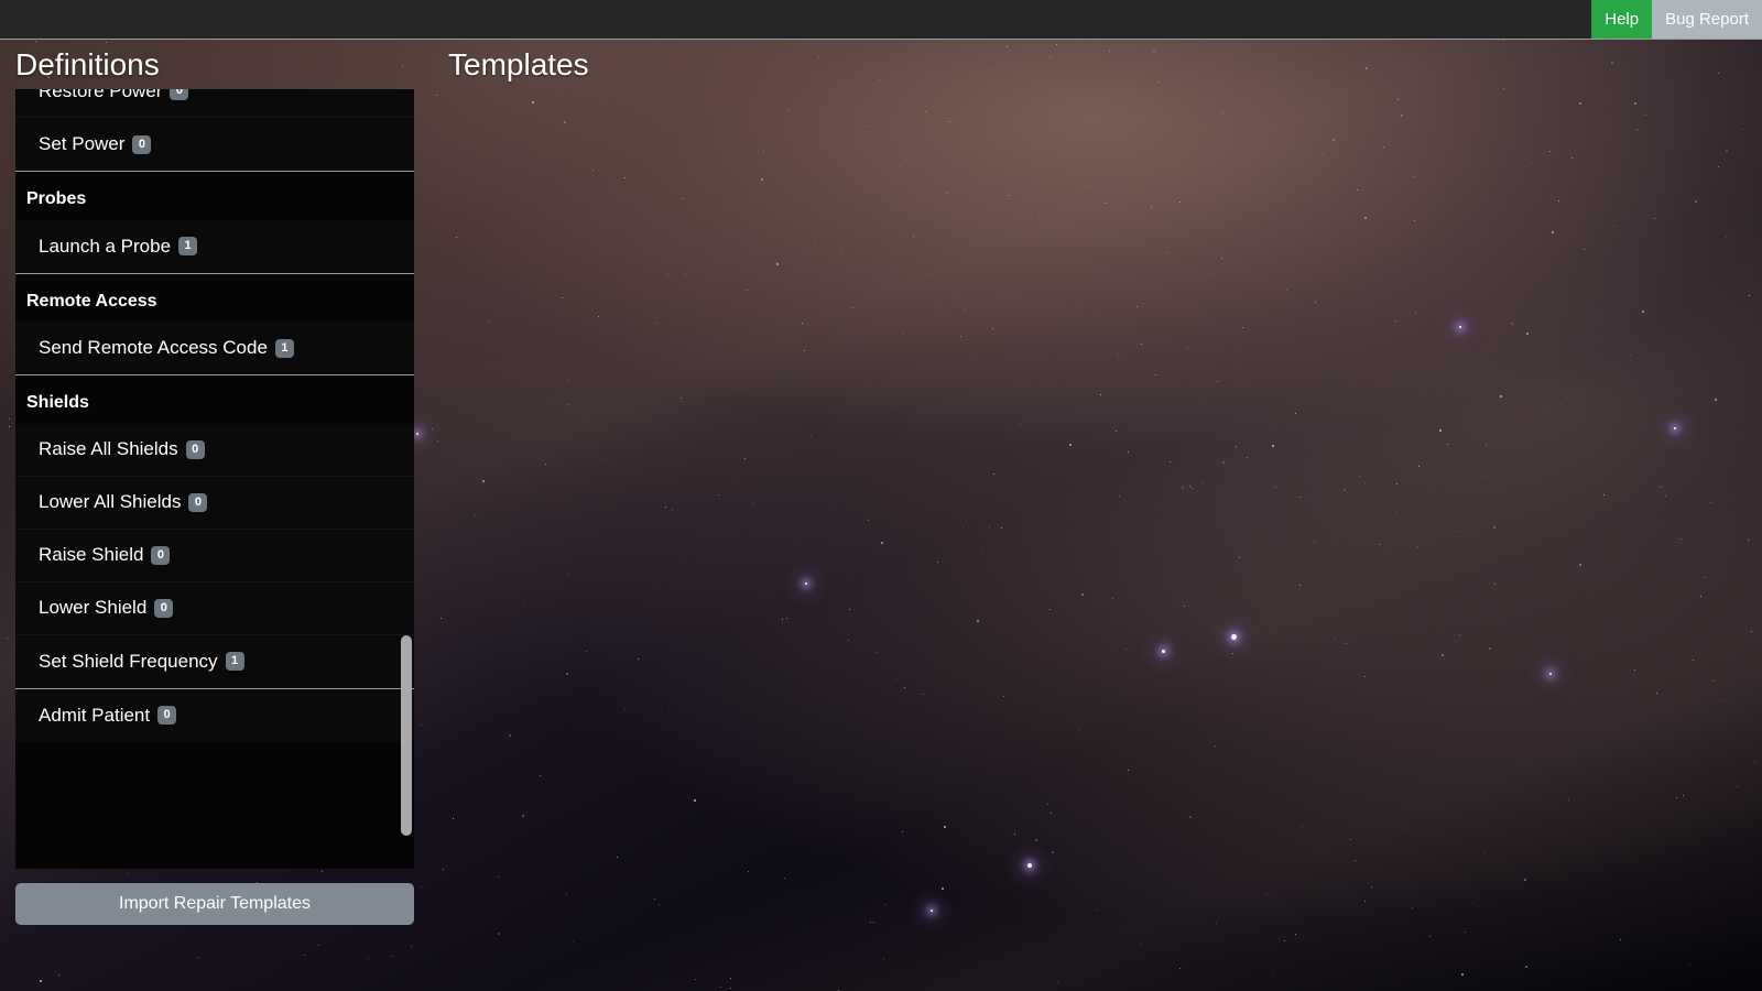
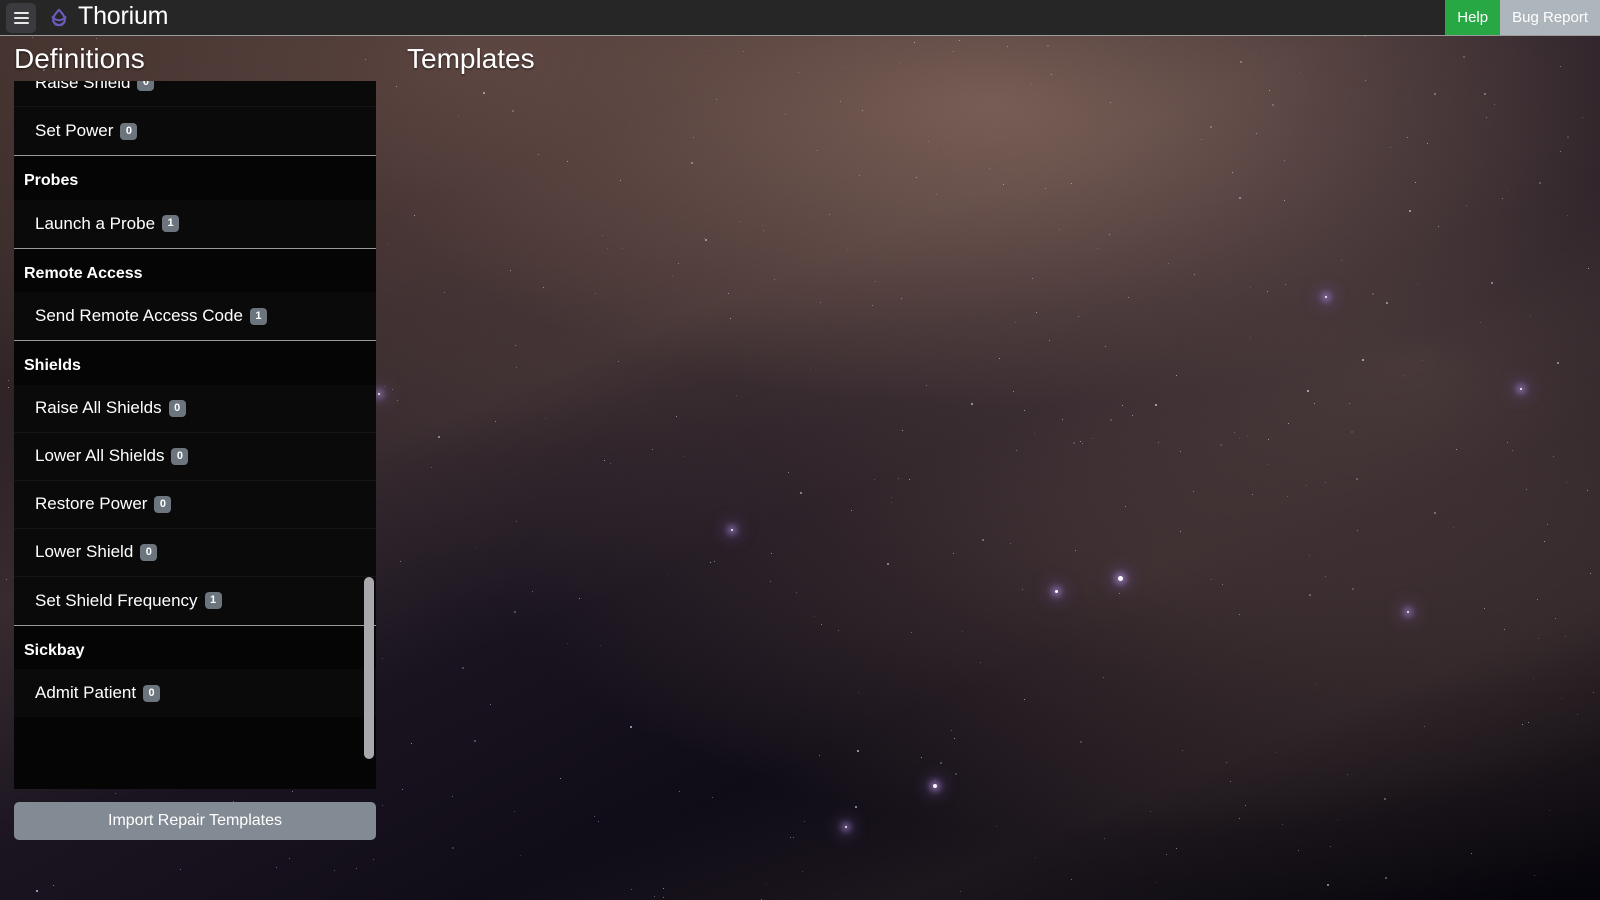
+ Thorium
  Help
  Bug Report
  Definitions
- Restore Power
+ Raise Shield
  0
  Set Power
  0
  Probes
  Launch a Probe
  1
  Remote Access
  Send Remote Access Code
  1
  Shields
  Raise All Shields
  0
  Lower All Shields
  0
- Raise Shield
+ Restore Power
  0
  Lower Shield
  0
  Set Shield Frequency
  1
+ Sickbay
  Admit Patient
  0
  Import Repair Templates
  Templates
